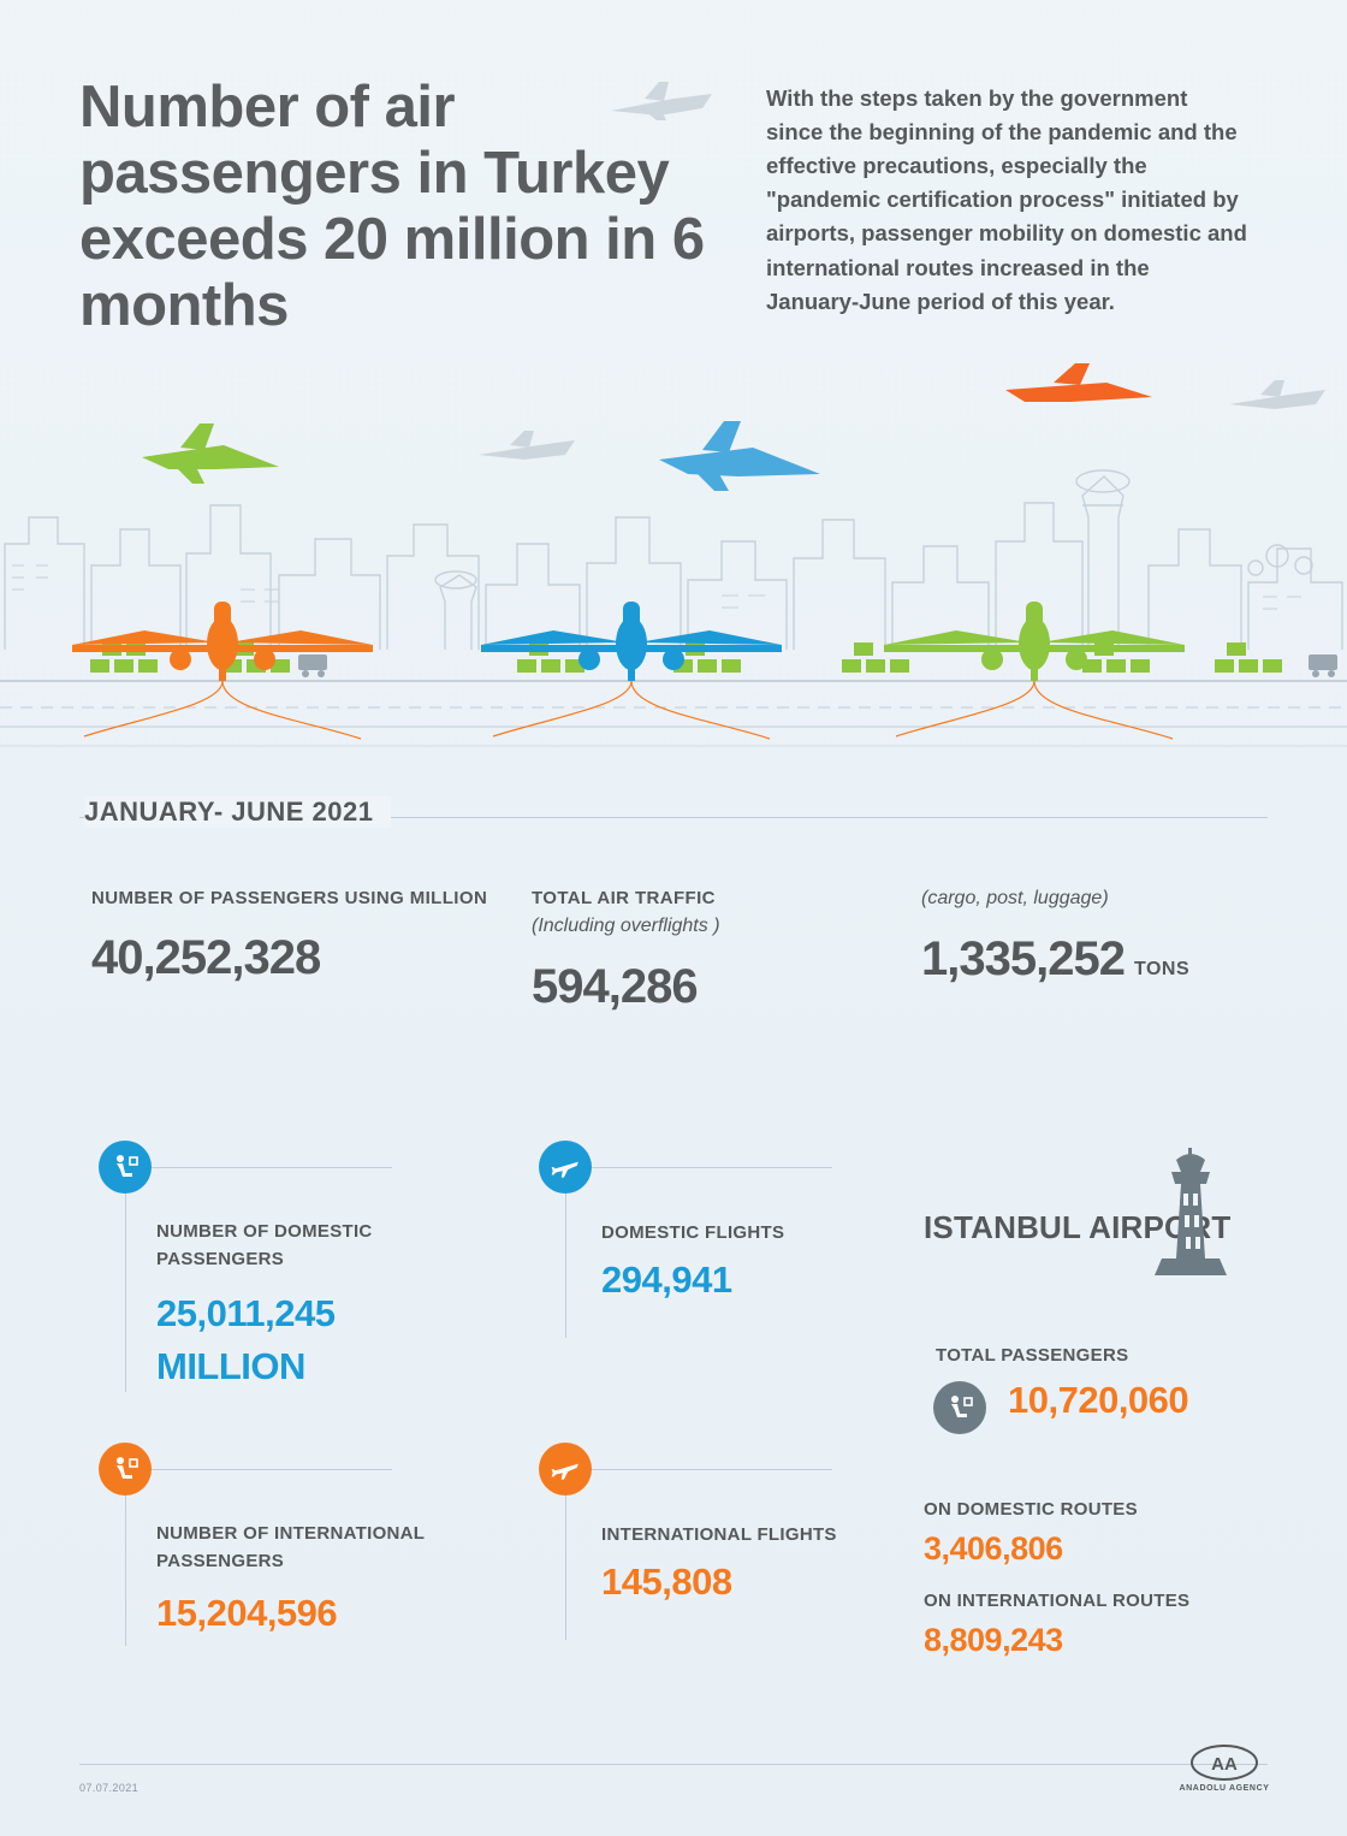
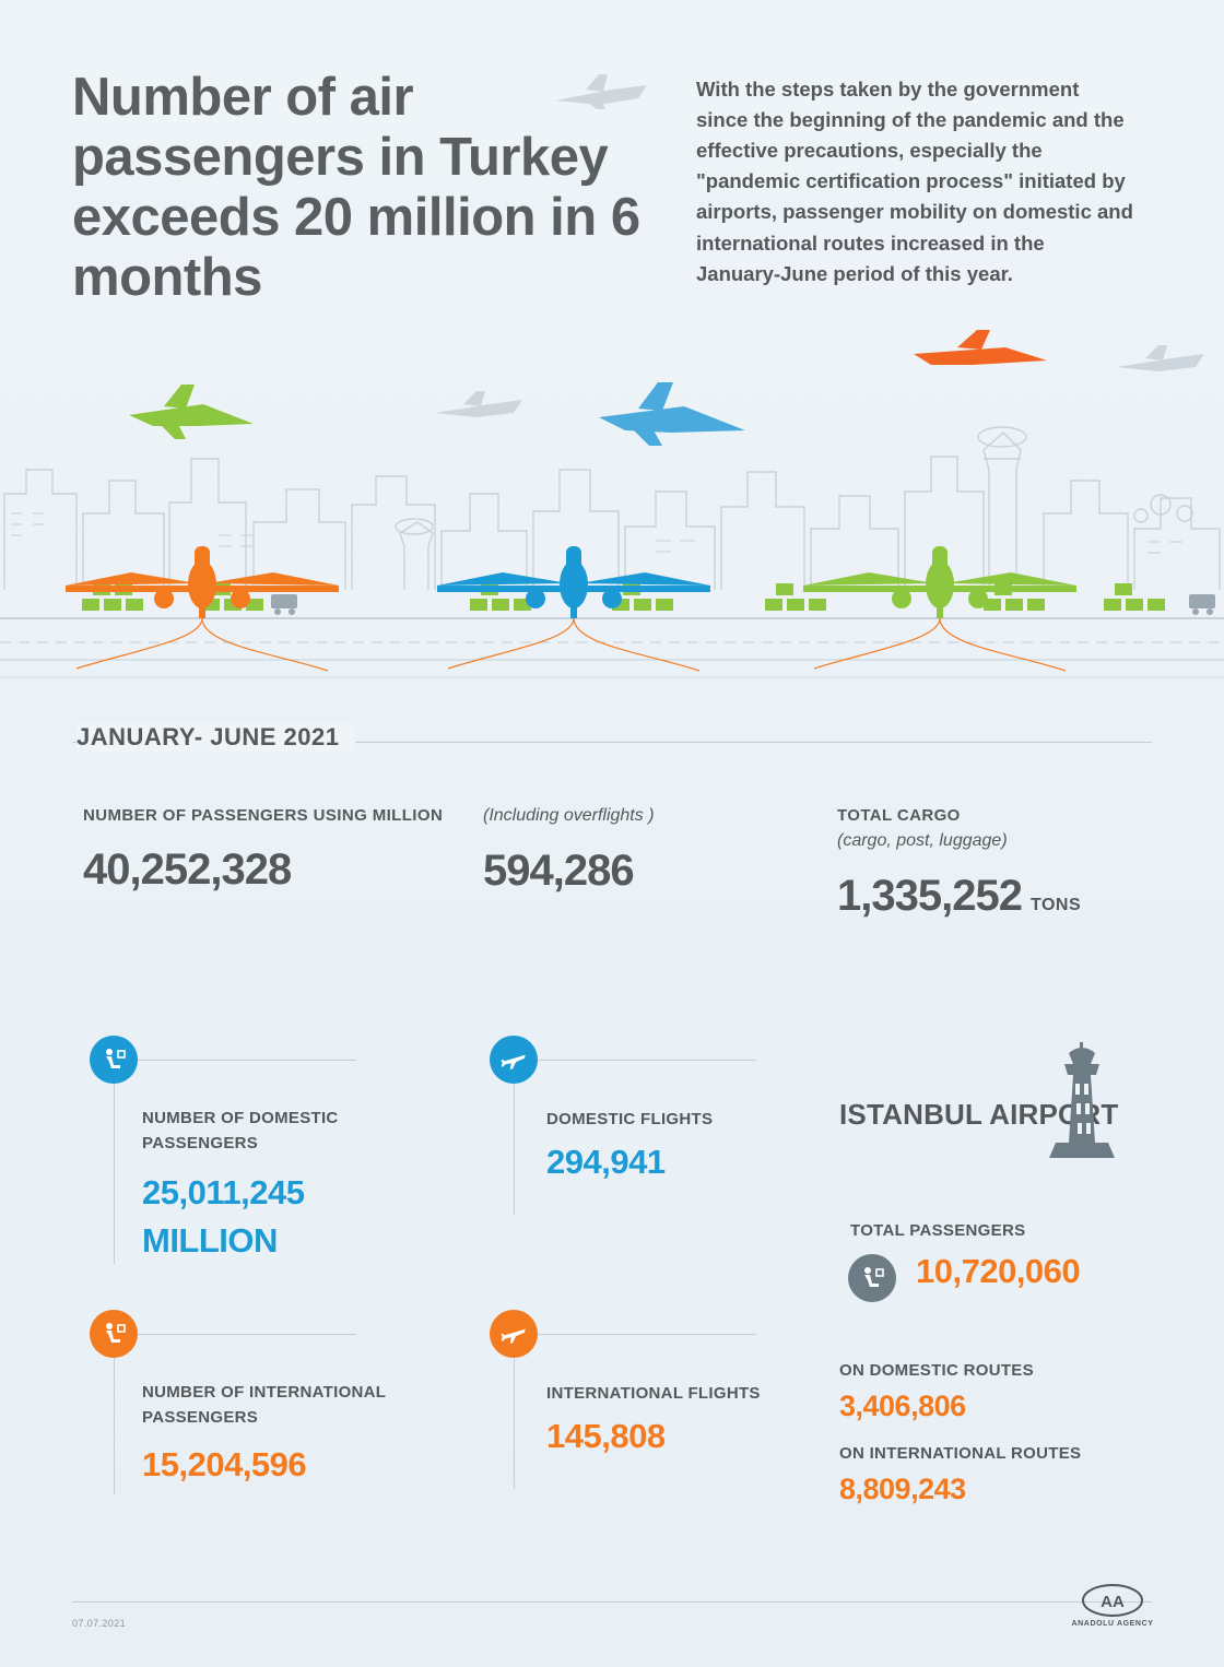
  Number of air passengers in Turkey exceeds 20 million in 6 months
  With the steps taken by the government since the beginning of the pandemic and the effective precautions, especially the "pandemic certification process" initiated by airports, passenger mobility on domestic and international routes increased in the January-June period of this year.
  JANUARY- JUNE 2021
  NUMBER OF PASSENGERS USING MILLION
  40,252,328
- TOTAL AIR TRAFFIC
  (Including overflights )
  594,286
+ TOTAL CARGO
  (cargo, post, luggage)
  1,335,252
  TONS
  NUMBER OF DOMESTIC PASSENGERS
  25,011,245
  MILLION
  DOMESTIC FLIGHTS
  294,941
  NUMBER OF INTERNATIONAL PASSENGERS
  15,204,596
  INTERNATIONAL FLIGHTS
  145,808
  ISTANBUL AIRPOT
  TOTAL PASSENGERS
  10,720,060
  ON DOMESTIC ROUTES
  3,406,806
  ON INTERNATIONAL ROUTES
  8,809,243
  07.07.2021
  AA
